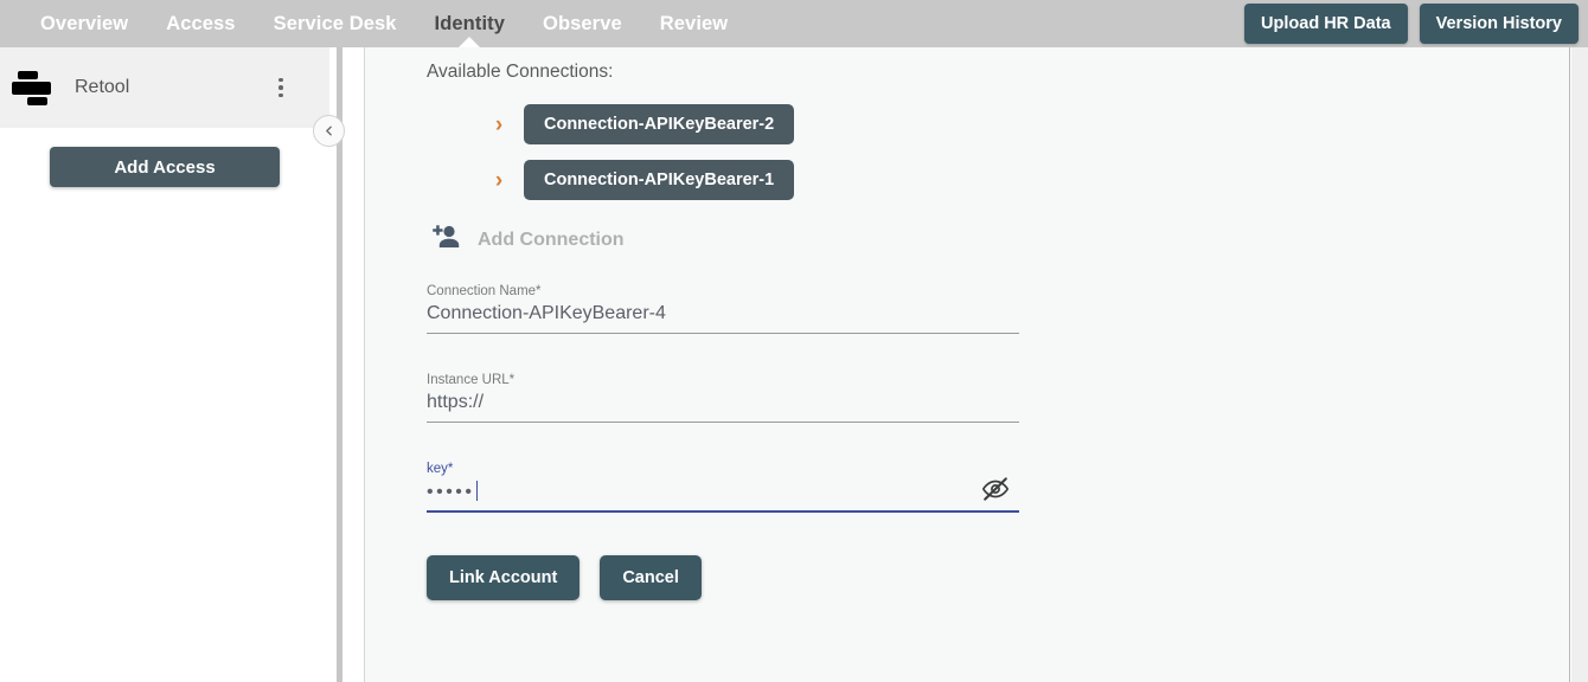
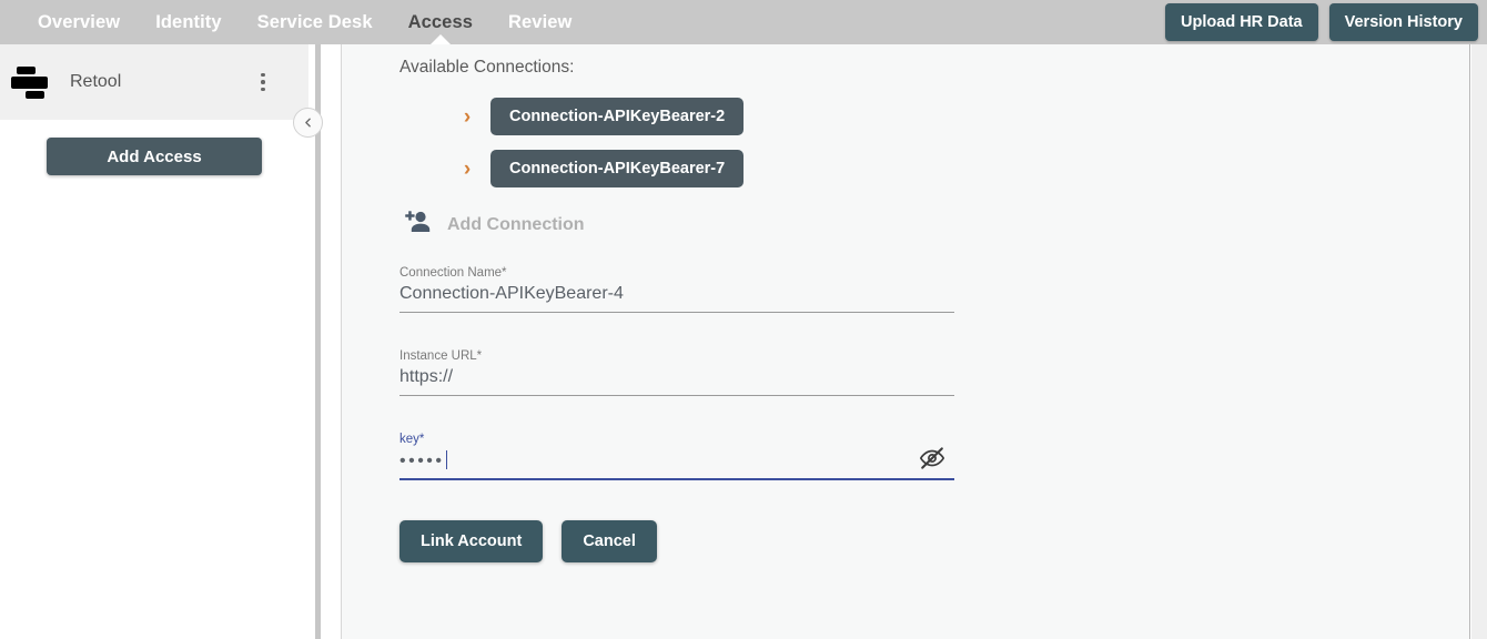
  Overview
- Access
+ Identity
  Service Desk
- Identity
+ Access
- Observe
  Review
  Upload HR Data
  Version History
  Retool
  Add Access
  Available Connections:
  ›
  Connection-APIKeyBearer-2
  ›
- Connection-APIKeyBearer-1
+ Connection-APIKeyBearer-7
  Add Connection
  Connection Name*
  Connection-APIKeyBearer-4
  Instance URL*
  https://
  key*
  •••••
  Link Account
  Cancel
